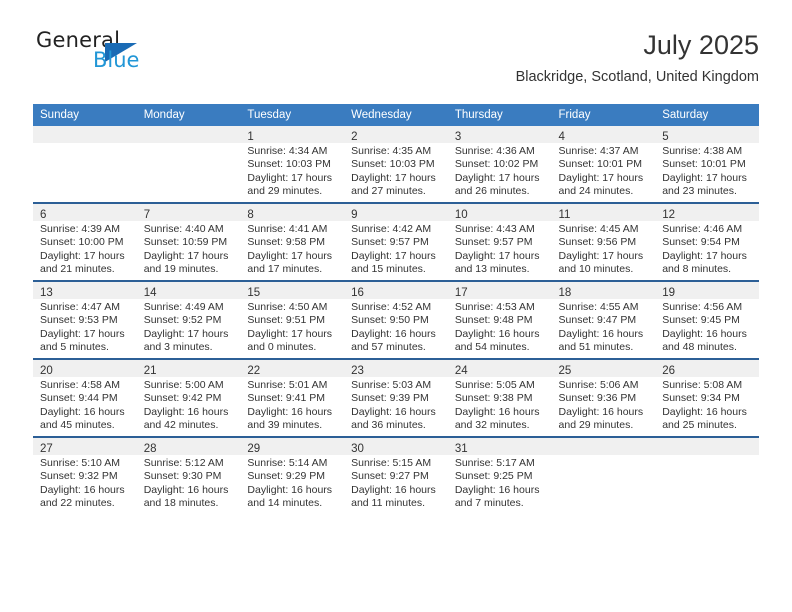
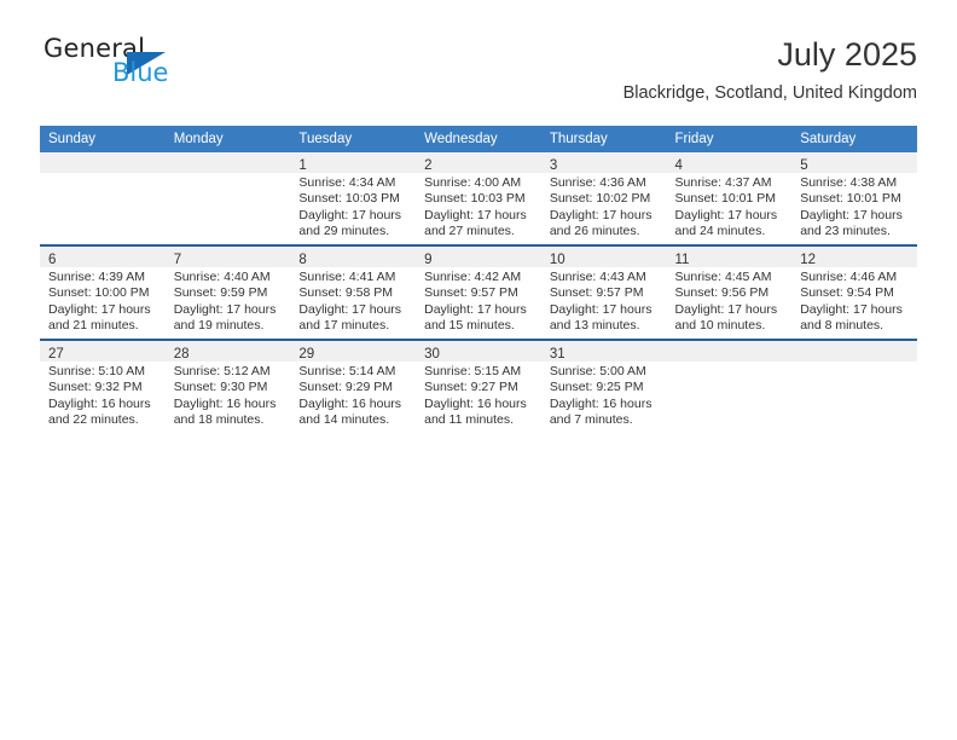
  General
  Blue
  July 2025
  Blackridge, Scotland, United Kingdom
  Sunday	Monday	Tuesday	Wednesday	Thursday	Friday	Saturday
- 		1Sunrise: 4:34 AMSunset: 10:03 PMDaylight: 17 hoursand 29 minutes.	2Sunrise: 4:35 AMSunset: 10:03 PMDaylight: 17 hoursand 27 minutes.	3Sunrise: 4:36 AMSunset: 10:02 PMDaylight: 17 hoursand 26 minutes.	4Sunrise: 4:37 AMSunset: 10:01 PMDaylight: 17 hoursand 24 minutes.	5Sunrise: 4:38 AMSunset: 10:01 PMDaylight: 17 hoursand 23 minutes.
+ 		1Sunrise: 4:34 AMSunset: 10:03 PMDaylight: 17 hoursand 29 minutes.	2Sunrise: 4:00 AMSunset: 10:03 PMDaylight: 17 hoursand 27 minutes.	3Sunrise: 4:36 AMSunset: 10:02 PMDaylight: 17 hoursand 26 minutes.	4Sunrise: 4:37 AMSunset: 10:01 PMDaylight: 17 hoursand 24 minutes.	5Sunrise: 4:38 AMSunset: 10:01 PMDaylight: 17 hoursand 23 minutes.
- 6Sunrise: 4:39 AMSunset: 10:00 PMDaylight: 17 hoursand 21 minutes.	7Sunrise: 4:40 AMSunset: 10:59 PMDaylight: 17 hoursand 19 minutes.	8Sunrise: 4:41 AMSunset: 9:58 PMDaylight: 17 hoursand 17 minutes.	9Sunrise: 4:42 AMSunset: 9:57 PMDaylight: 17 hoursand 15 minutes.	10Sunrise: 4:43 AMSunset: 9:57 PMDaylight: 17 hoursand 13 minutes.	11Sunrise: 4:45 AMSunset: 9:56 PMDaylight: 17 hoursand 10 minutes.	12Sunrise: 4:46 AMSunset: 9:54 PMDaylight: 17 hoursand 8 minutes.
+ 6Sunrise: 4:39 AMSunset: 10:00 PMDaylight: 17 hoursand 21 minutes.	7Sunrise: 4:40 AMSunset: 9:59 PMDaylight: 17 hoursand 19 minutes.	8Sunrise: 4:41 AMSunset: 9:58 PMDaylight: 17 hoursand 17 minutes.	9Sunrise: 4:42 AMSunset: 9:57 PMDaylight: 17 hoursand 15 minutes.	10Sunrise: 4:43 AMSunset: 9:57 PMDaylight: 17 hoursand 13 minutes.	11Sunrise: 4:45 AMSunset: 9:56 PMDaylight: 17 hoursand 10 minutes.	12Sunrise: 4:46 AMSunset: 9:54 PMDaylight: 17 hoursand 8 minutes.
- 13Sunrise: 4:47 AMSunset: 9:53 PMDaylight: 17 hoursand 5 minutes.	14Sunrise: 4:49 AMSunset: 9:52 PMDaylight: 17 hoursand 3 minutes.	15Sunrise: 4:50 AMSunset: 9:51 PMDaylight: 17 hoursand 0 minutes.	16Sunrise: 4:52 AMSunset: 9:50 PMDaylight: 16 hoursand 57 minutes.	17Sunrise: 4:53 AMSunset: 9:48 PMDaylight: 16 hoursand 54 minutes.	18Sunrise: 4:55 AMSunset: 9:47 PMDaylight: 16 hoursand 51 minutes.	19Sunrise: 4:56 AMSunset: 9:45 PMDaylight: 16 hoursand 48 minutes.
- 20Sunrise: 4:58 AMSunset: 9:44 PMDaylight: 16 hoursand 45 minutes.	21Sunrise: 5:00 AMSunset: 9:42 PMDaylight: 16 hoursand 42 minutes.	22Sunrise: 5:01 AMSunset: 9:41 PMDaylight: 16 hoursand 39 minutes.	23Sunrise: 5:03 AMSunset: 9:39 PMDaylight: 16 hoursand 36 minutes.	24Sunrise: 5:05 AMSunset: 9:38 PMDaylight: 16 hoursand 32 minutes.	25Sunrise: 5:06 AMSunset: 9:36 PMDaylight: 16 hoursand 29 minutes.	26Sunrise: 5:08 AMSunset: 9:34 PMDaylight: 16 hoursand 25 minutes.
- 27Sunrise: 5:10 AMSunset: 9:32 PMDaylight: 16 hoursand 22 minutes.	28Sunrise: 5:12 AMSunset: 9:30 PMDaylight: 16 hoursand 18 minutes.	29Sunrise: 5:14 AMSunset: 9:29 PMDaylight: 16 hoursand 14 minutes.	30Sunrise: 5:15 AMSunset: 9:27 PMDaylight: 16 hoursand 11 minutes.	31Sunrise: 5:17 AMSunset: 9:25 PMDaylight: 16 hoursand 7 minutes.
+ 27Sunrise: 5:10 AMSunset: 9:32 PMDaylight: 16 hoursand 22 minutes.	28Sunrise: 5:12 AMSunset: 9:30 PMDaylight: 16 hoursand 18 minutes.	29Sunrise: 5:14 AMSunset: 9:29 PMDaylight: 16 hoursand 14 minutes.	30Sunrise: 5:15 AMSunset: 9:27 PMDaylight: 16 hoursand 11 minutes.	31Sunrise: 5:00 AMSunset: 9:25 PMDaylight: 16 hoursand 7 minutes.
